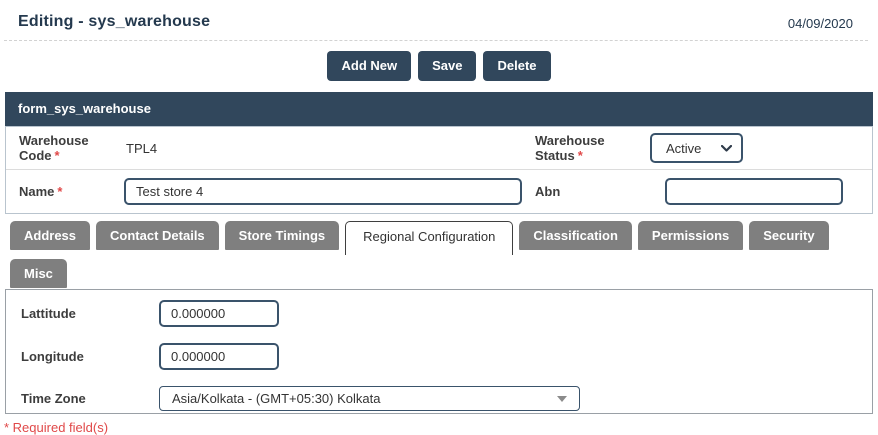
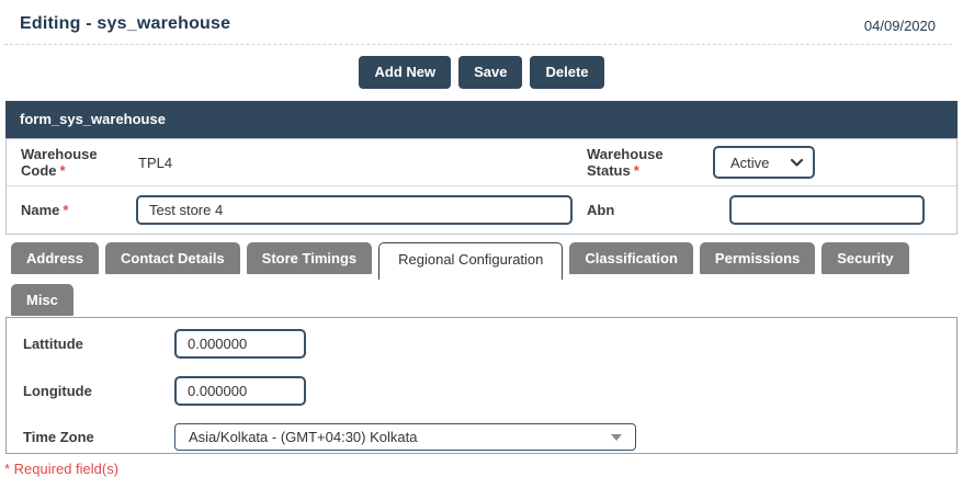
  Editing - sys_warehouse
  04/09/2020
  Add New
  Save
  Delete
  form_sys_warehouse
  Warehouse Code *
  TPL4
  Warehouse Status *
  Active
  Name *
  Test store 4
  Abn
  Address
  Contact Details
  Store Timings
  Regional Configuration
  Classification
  Permissions
  Security
  Misc
  Lattitude
  0.000000
  Longitude
  0.000000
  Time Zone
- Asia/Kolkata - (GMT+05:30) Kolkata
+ Asia/Kolkata - (GMT+04:30) Kolkata
  * Required field(s)
